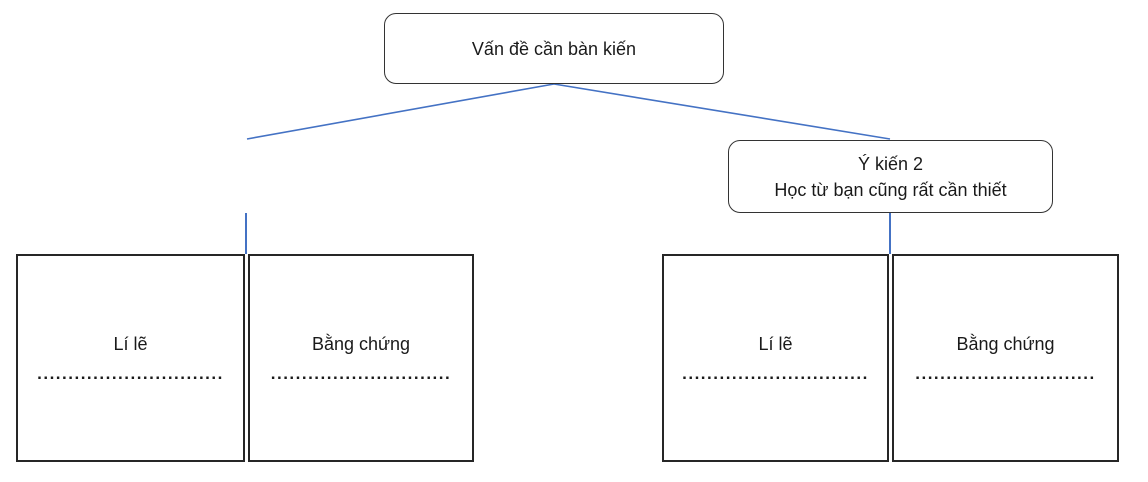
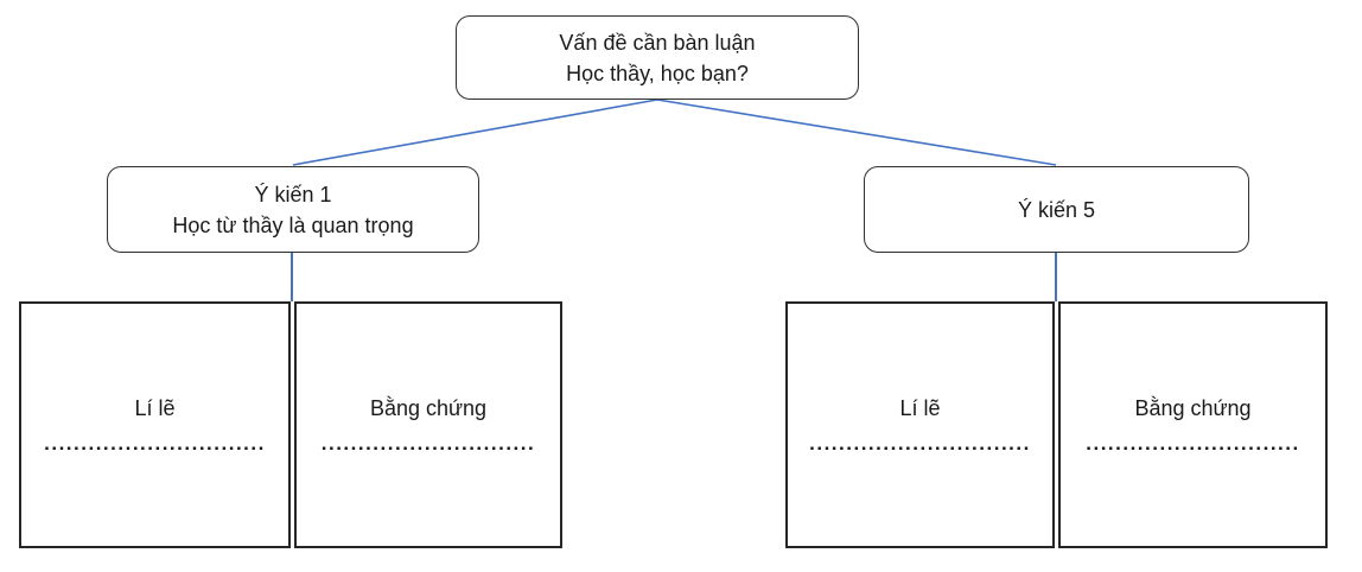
- Vấn đề cần bàn kiến
+ Vấn đề cần bàn luận
+ Học thầy, học bạn?
+ Ý kiến 1
+ Học từ thầy là quan trọng
- Ý kiến 2
+ Ý kiến 5
- Học từ bạn cũng rất cần thiết
  Lí lẽ
  ..............................
  Bằng chứng
  .............................
  Lí lẽ
  ..............................
  Bằng chứng
  .............................
